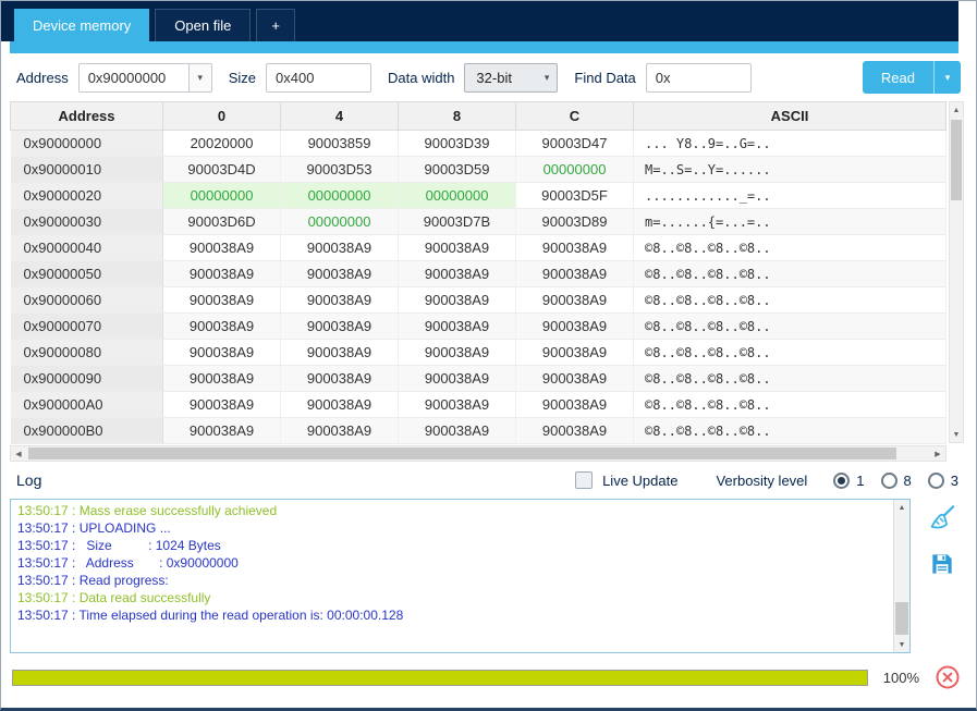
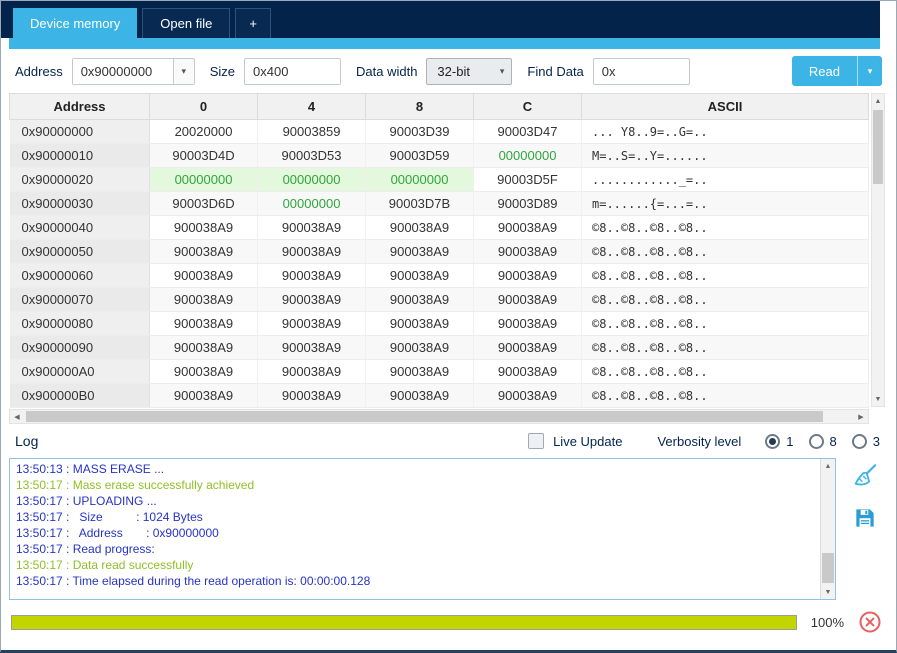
  Device memory
  Open file
  +
  Address
  0x90000000
  ▾
  Size
  0x400
  Data width
  32-bit
  ▾
  Find Data
  0x
  Read
  ▾
  Address	0	4	8	C	ASCII
  0x90000000	20020000	90003859	90003D39	90003D47	... Y8..9=..G=..
  0x90000010	90003D4D	90003D53	90003D59	00000000	M=..S=..Y=......
  0x90000020	00000000	00000000	00000000	90003D5F	............_=..
  0x90000030	90003D6D	00000000	90003D7B	90003D89	m=......{=...=..
  0x90000040	900038A9	900038A9	900038A9	900038A9	©8..©8..©8..©8..
  0x90000050	900038A9	900038A9	900038A9	900038A9	©8..©8..©8..©8..
  0x90000060	900038A9	900038A9	900038A9	900038A9	©8..©8..©8..©8..
  0x90000070	900038A9	900038A9	900038A9	900038A9	©8..©8..©8..©8..
  0x90000080	900038A9	900038A9	900038A9	900038A9	©8..©8..©8..©8..
  0x90000090	900038A9	900038A9	900038A9	900038A9	©8..©8..©8..©8..
  0x900000A0	900038A9	900038A9	900038A9	900038A9	©8..©8..©8..©8..
  0x900000B0	900038A9	900038A9	900038A9	900038A9	©8..©8..©8..©8..
  Log
  Live Update
  Verbosity level
  1
  8
  3
+ 13:50:13 : MASS ERASE ...
  13:50:17 : Mass erase successfully achieved
  13:50:17 : UPLOADING ...
  13:50:17 : Size : 1024 Bytes
  13:50:17 : Address : 0x90000000
  13:50:17 : Read progress:
  13:50:17 : Data read successfully
  13:50:17 : Time elapsed during the read operation is: 00:00:00.128
  100%
